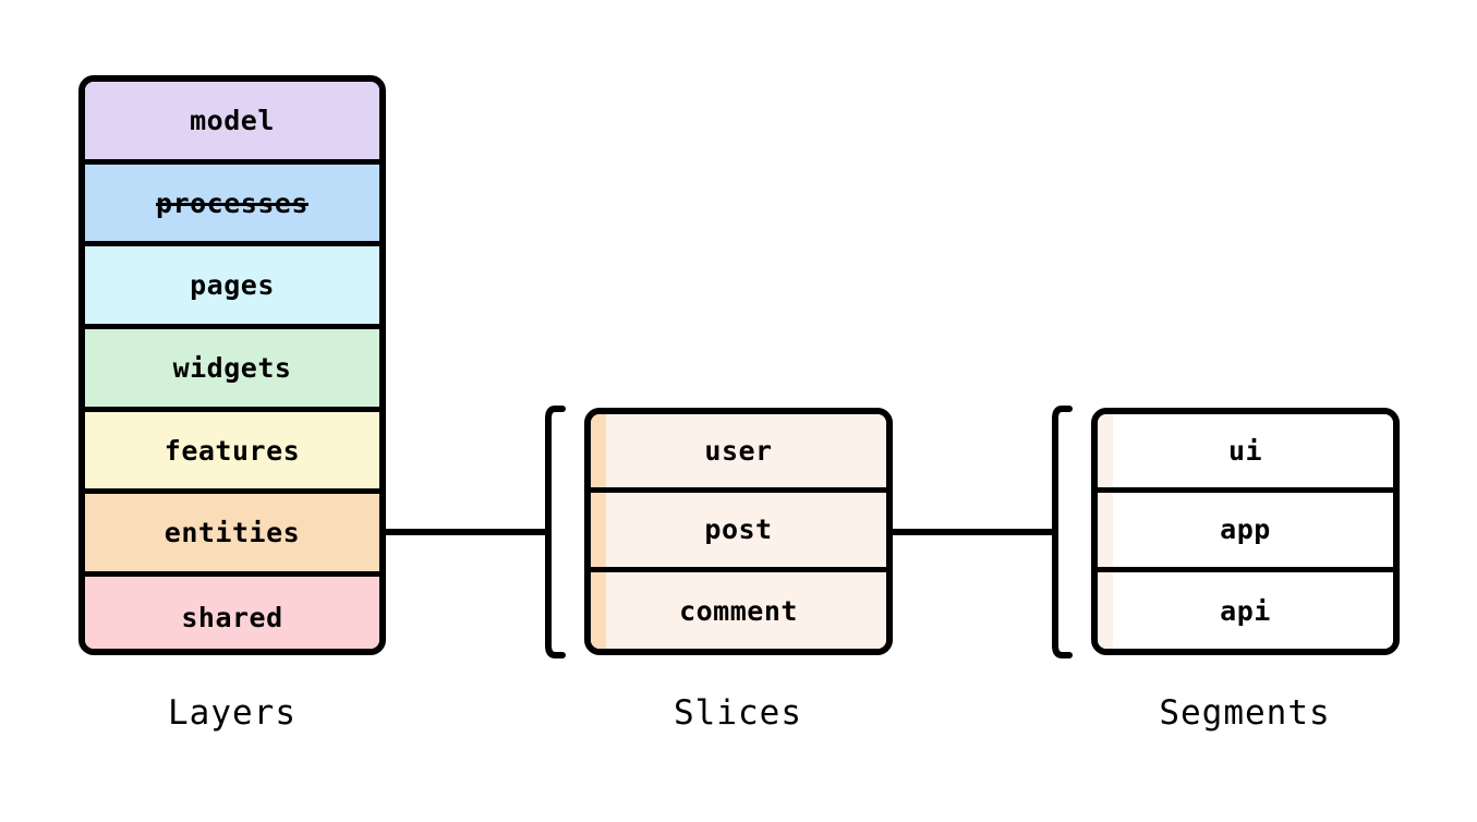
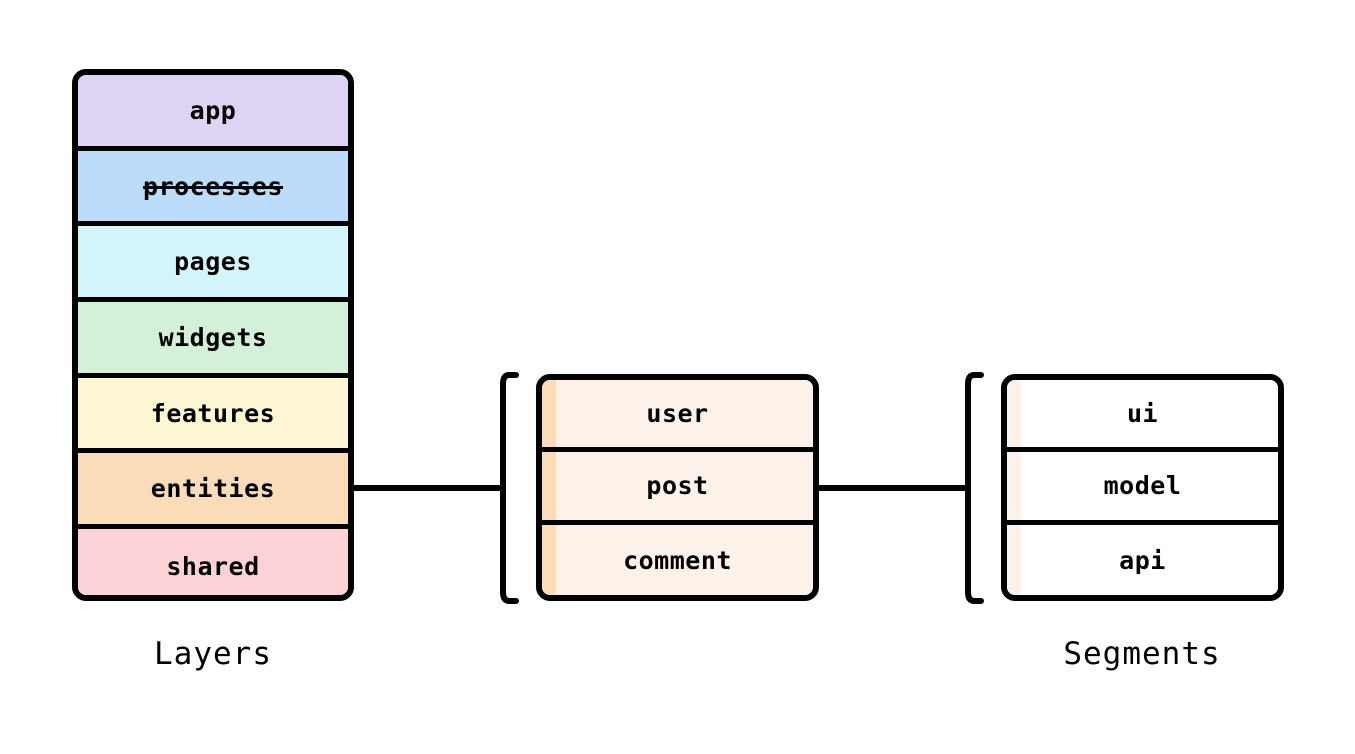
- model
+ app
  processes
  pages
  widgets
  features
  entities
  shared
  user
  post
  comment
  ui
- app
+ model
  api
  Layers
- Slices
  Segments
